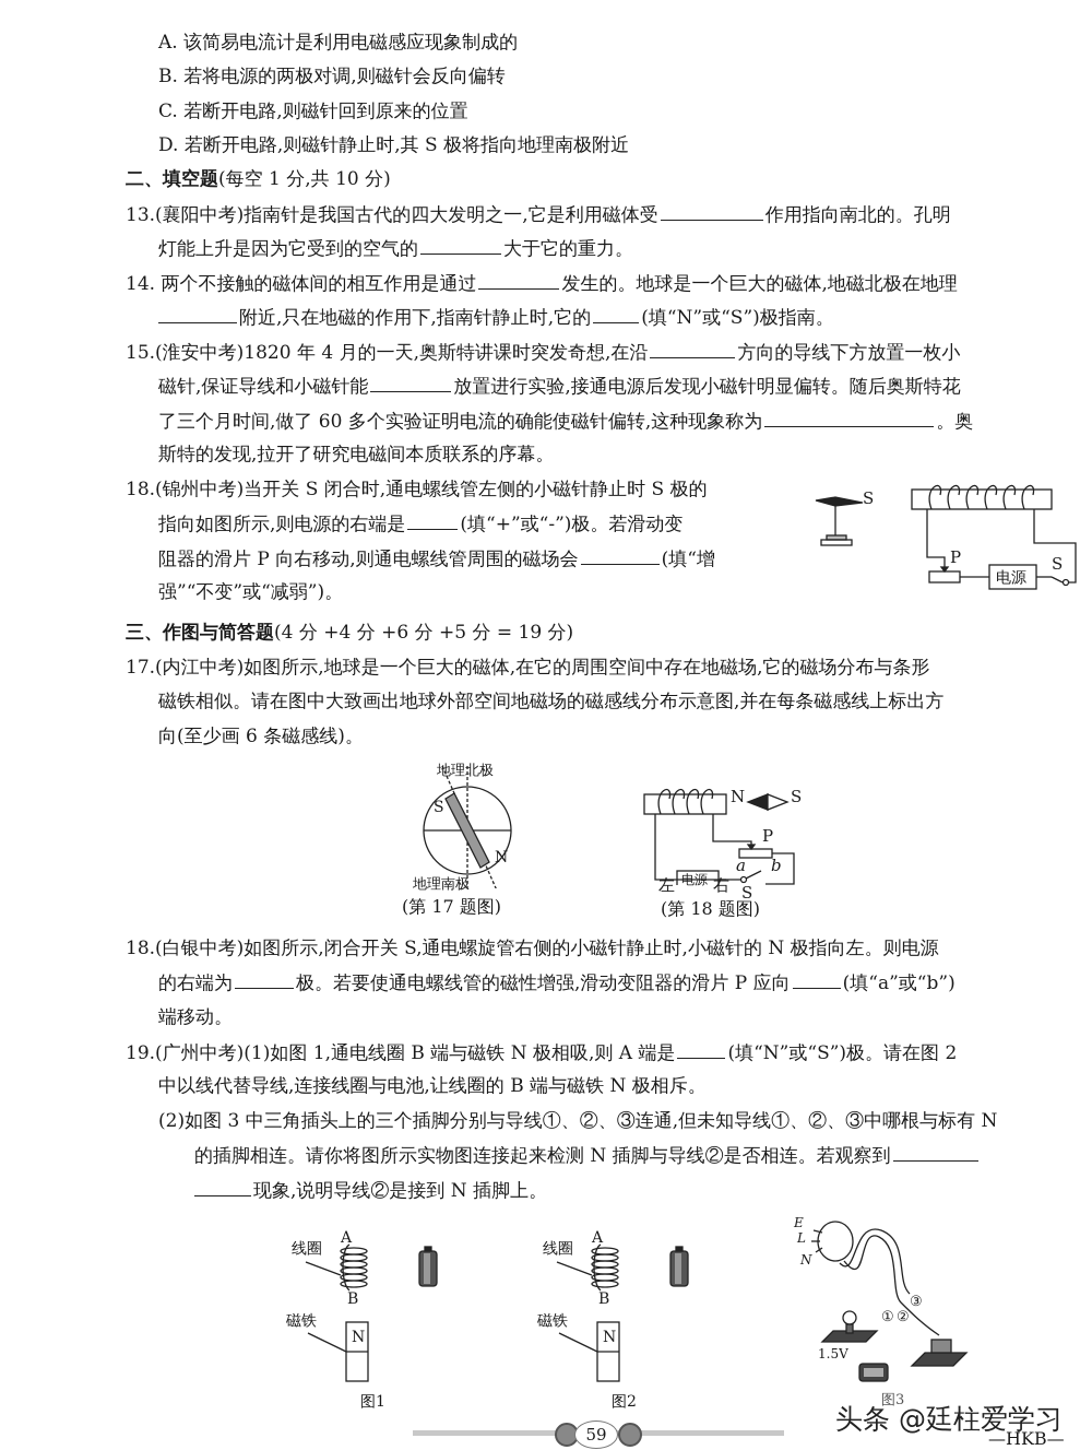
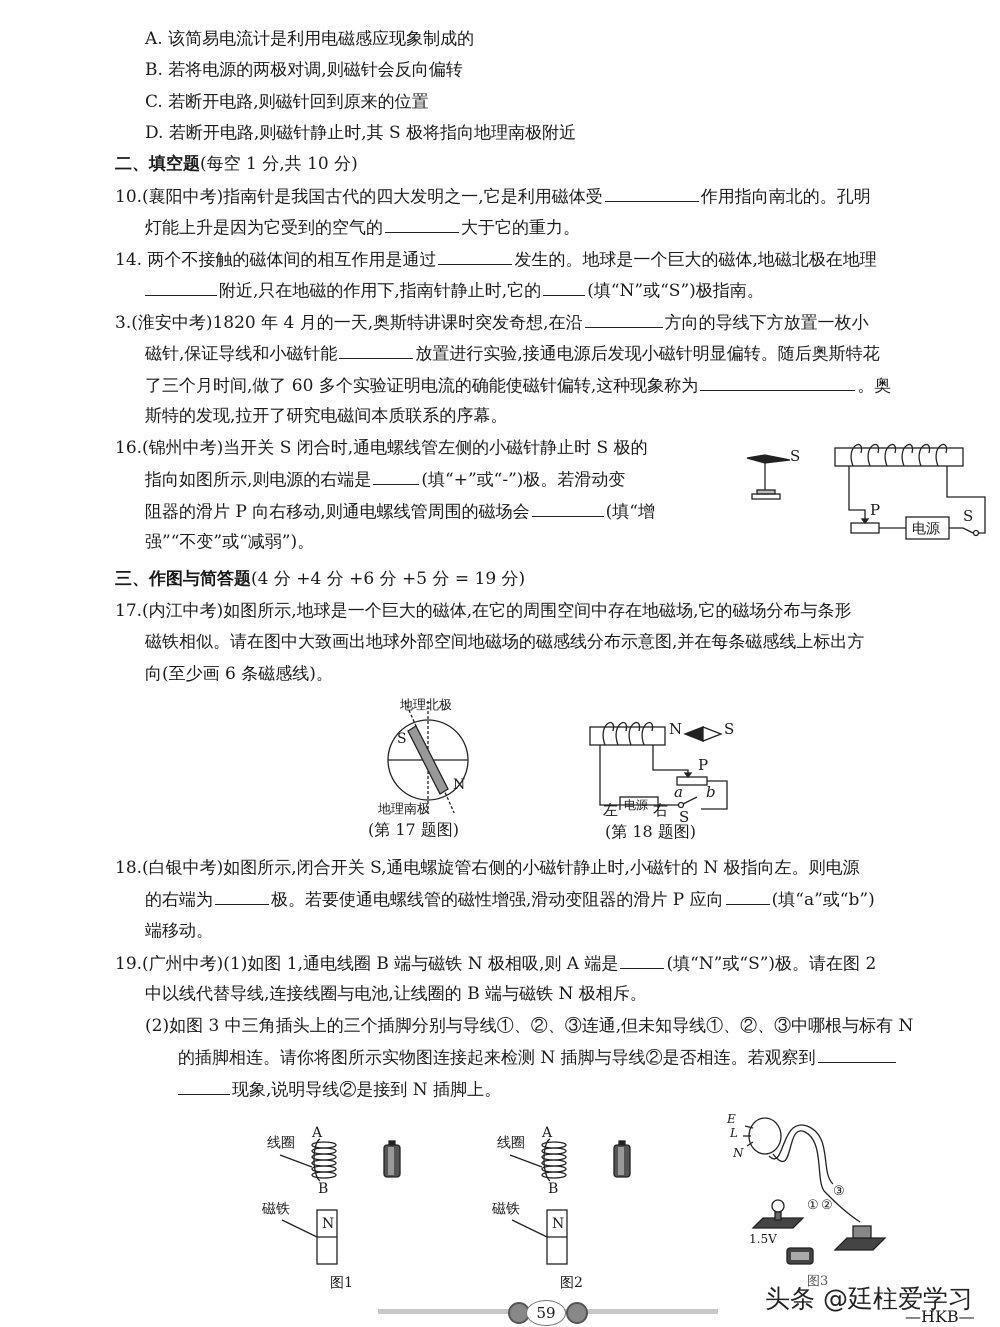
  A. 该简易电流计是利用电磁感应现象制成的
  B. 若将电源的两极对调,则磁针会反向偏转
  C. 若断开电路,则磁针回到原来的位置
  D. 若断开电路,则磁针静止时,其 S 极将指向地理南极附近
  二、填空题(每空 1 分,共 10 分)
- 13.(襄阳中考)指南针是我国古代的四大发明之一,它是利用磁体受 作用指向南北的。孔明
+ 10.(襄阳中考)指南针是我国古代的四大发明之一,它是利用磁体受 作用指向南北的。孔明
  灯能上升是因为它受到的空气的 大于它的重力。
  14. 两个不接触的磁体间的相互作用是通过 发生的。地球是一个巨大的磁体,地磁北极在地理
  附近,只在地磁的作用下,指南针静止时,它的 (填“N”或“S”)极指南。
- 15.(淮安中考)1820 年 4 月的一天,奥斯特讲课时突发奇想,在沿 方向的导线下方放置一枚小
+ 3.(淮安中考)1820 年 4 月的一天,奥斯特讲课时突发奇想,在沿 方向的导线下方放置一枚小
  磁针,保证导线和小磁针能 放置进行实验,接通电源后发现小磁针明显偏转。随后奥斯特花
  了三个月时间,做了 60 多个实验证明电流的确能使磁针偏转,这种现象称为 。奥
  斯特的发现,拉开了研究电磁间本质联系的序幕。
- 18.(锦州中考)当开关 S 闭合时,通电螺线管左侧的小磁针静止时 S 极的
+ 16.(锦州中考)当开关 S 闭合时,通电螺线管左侧的小磁针静止时 S 极的
  指向如图所示,则电源的右端是 (填“+”或“-”)极。若滑动变
  阻器的滑片 P 向右移动,则通电螺线管周围的磁场会 (填“增
  强”“不变”或“减弱”)。
  S
  P
  S
  电源
  三、作图与简答题(4 分 +4 分 +6 分 +5 分 = 19 分)
  17.(内江中考)如图所示,地球是一个巨大的磁体,在它的周围空间中存在地磁场,它的磁场分布与条形
  磁铁相似。请在图中大致画出地球外部空间地磁场的磁感线分布示意图,并在每条磁感线上标出方
  向(至少画 6 条磁感线)。
  地理北极
  S
  N
  地理南极
  (第 17 题图)
  N
  S
  P
  a
  b
  电源
  左
  右
  S
  (第 18 题图)
  18.(白银中考)如图所示,闭合开关 S,通电螺旋管右侧的小磁针静止时,小磁针的 N 极指向左。则电源
  的右端为 极。若要使通电螺线管的磁性增强,滑动变阻器的滑片 P 应向 (填“a”或“b”)
  端移动。
  19.(广州中考)(1)如图 1,通电线圈 B 端与磁铁 N 极相吸,则 A 端是 (填“N”或“S”)极。请在图 2
  中以线代替导线,连接线圈与电池,让线圈的 B 端与磁铁 N 极相斥。
  (2)如图 3 中三角插头上的三个插脚分别与导线①、②、③连通,但未知导线①、②、③中哪根与标有 N
  的插脚相连。请你将图所示实物图连接起来检测 N 插脚与导线②是否相连。若观察到
  现象,说明导线②是接到 N 插脚上。
  A
  线圈
  B
  磁铁
  N
  图1
  A
  线圈
  B
  磁铁
  N
  图2
  E
  L
  N
  ①
  ②
  ③
  1.5V
  图3
  59
  头条 @廷柱爱学习
  —HKB—
